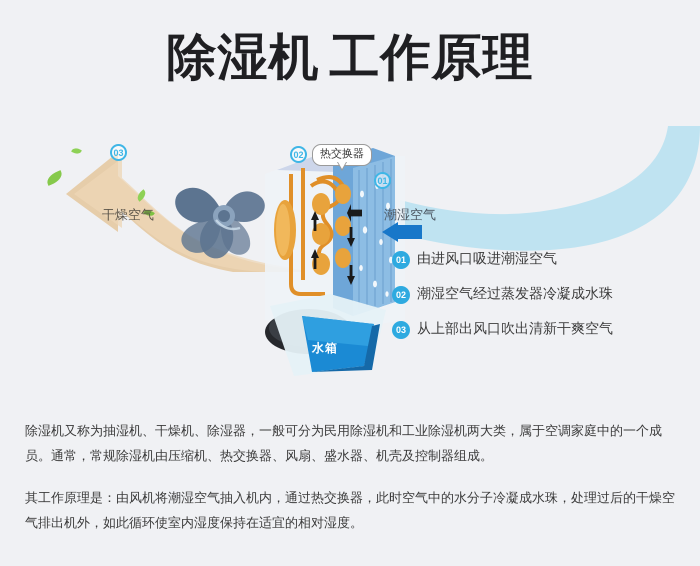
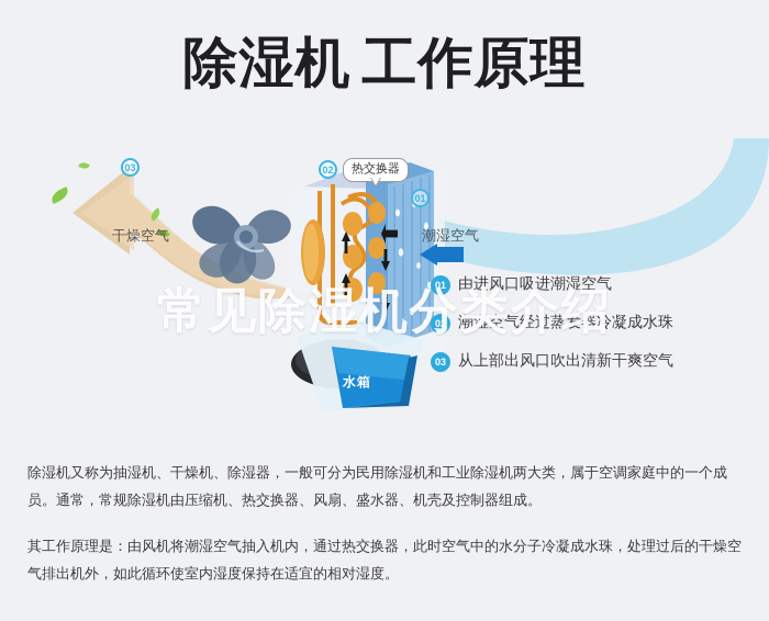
  除湿机 工作原理
  水箱
  03
  02
  01
  热交换器
  干燥空气
  潮湿空气
  01
  由进风口吸进潮湿空气
  02
  潮湿空气经过蒸发器冷凝成水珠
  03
  从上部出风口吹出清新干爽空气
+ 常见除湿机分类介绍
  除湿机又称为抽湿机、干燥机、除湿器，一般可分为民用除湿机和工业除湿机两大类，属于空调家庭中的一个成员。通常，常规除湿机由压缩机、热交换器、风扇、盛水器、机壳及控制器组成。
  其工作原理是：由风机将潮湿空气抽入机内，通过热交换器，此时空气中的水分子冷凝成水珠，处理过后的干燥空气排出机外，如此循环使室内湿度保持在适宜的相对湿度。
